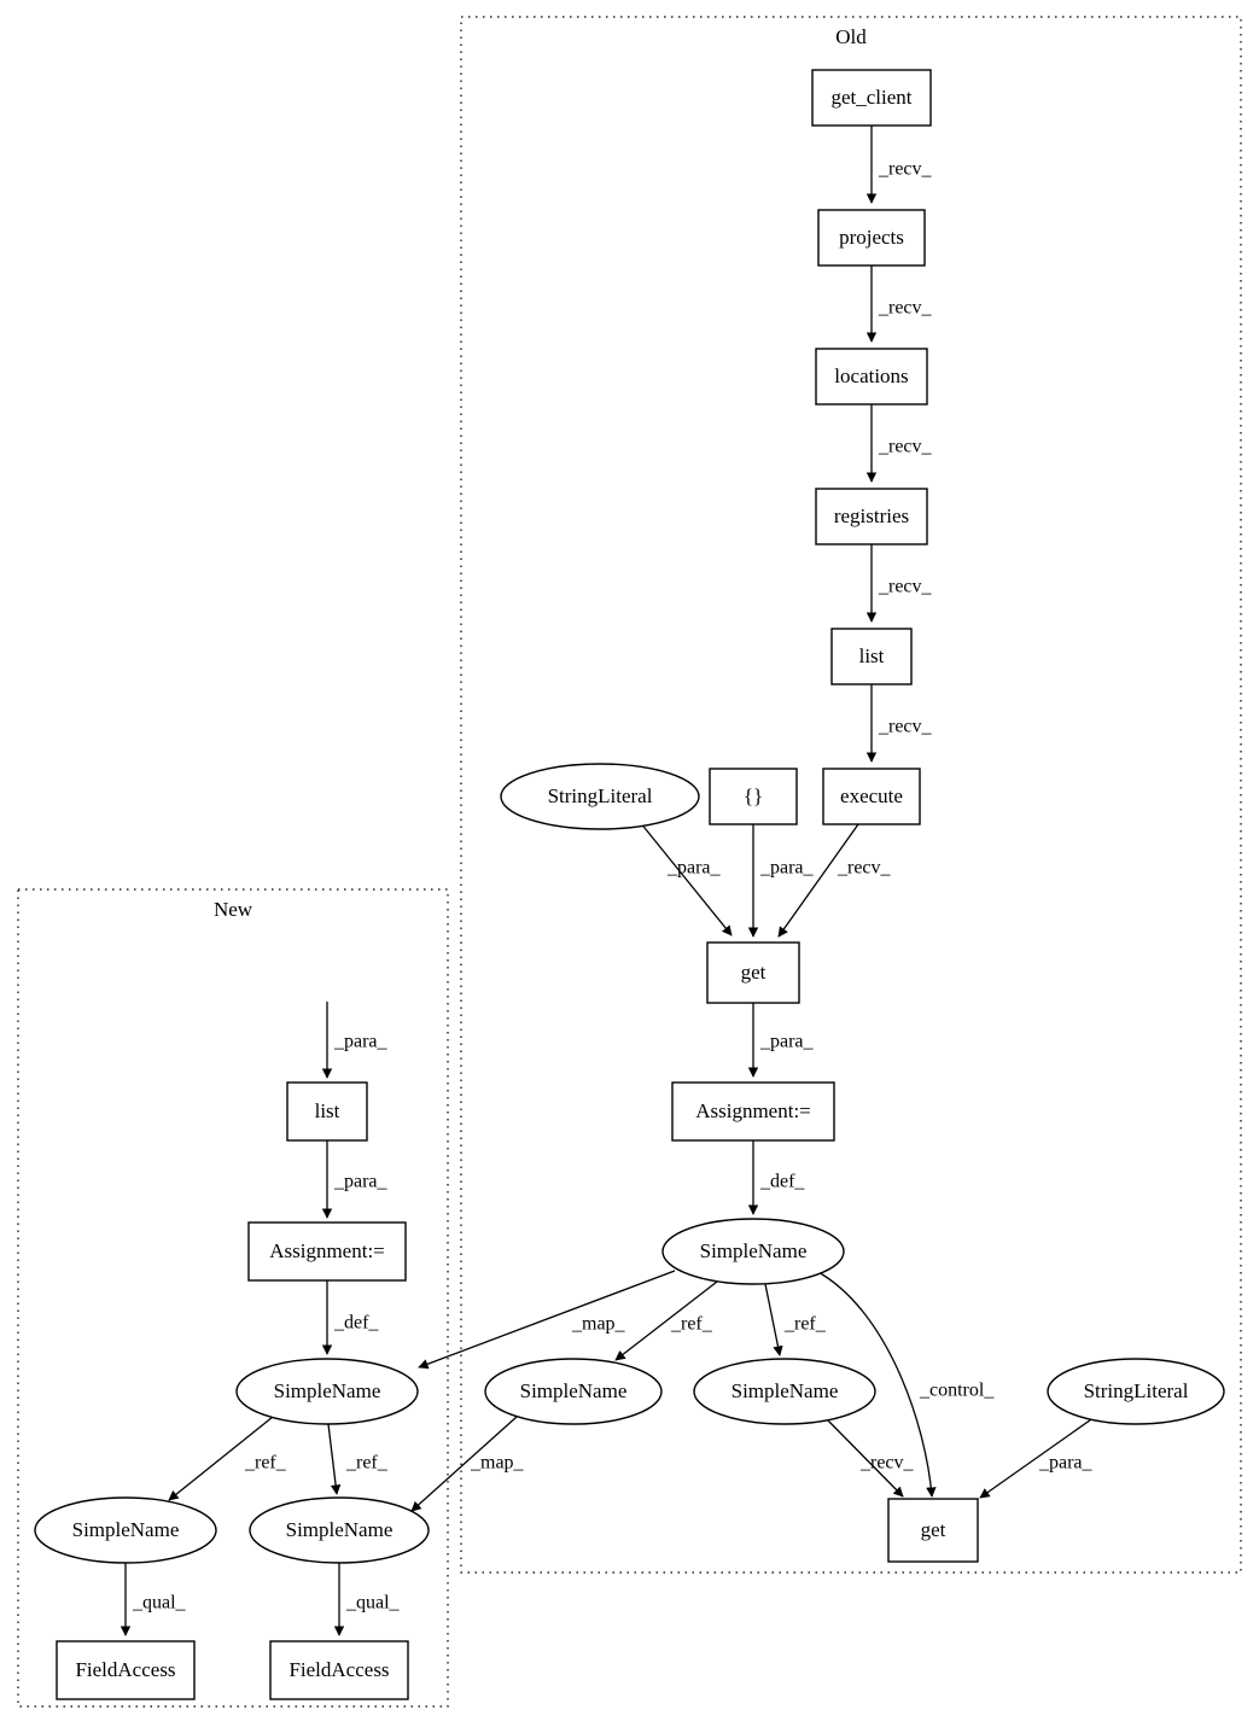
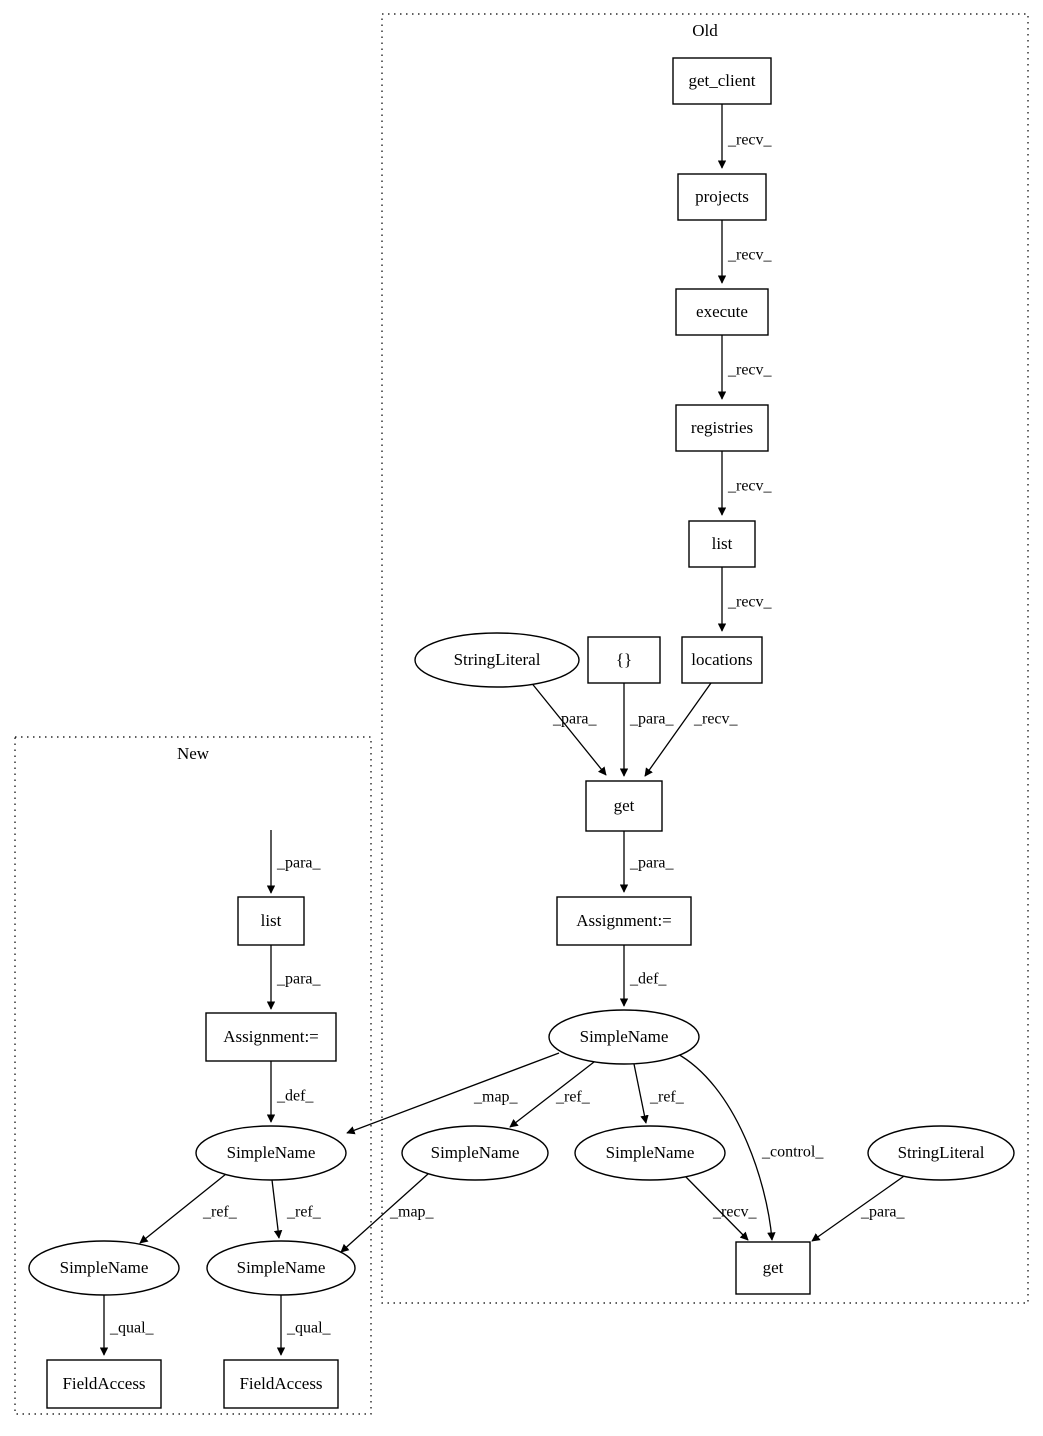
  Old
  New
  _recv_
  _recv_
  _recv_
  _recv_
  _recv_
  _para_
  _para_
  _recv_
  _para_
  _def_
  _map_
  _ref_
  _ref_
  _control_
  _map_
  _recv_
  _para_
  _para_
  _para_
  _def_
  _ref_
  _ref_
  _qual_
  _qual_
  get_client
  projects
- locations
+ execute
  registries
  list
- execute
+ locations
  {}
  StringLiteral
  get
  Assignment:=
  SimpleName
  SimpleName
  SimpleName
  StringLiteral
  get
  list
  Assignment:=
  SimpleName
  SimpleName
  SimpleName
  FieldAccess
  FieldAccess
